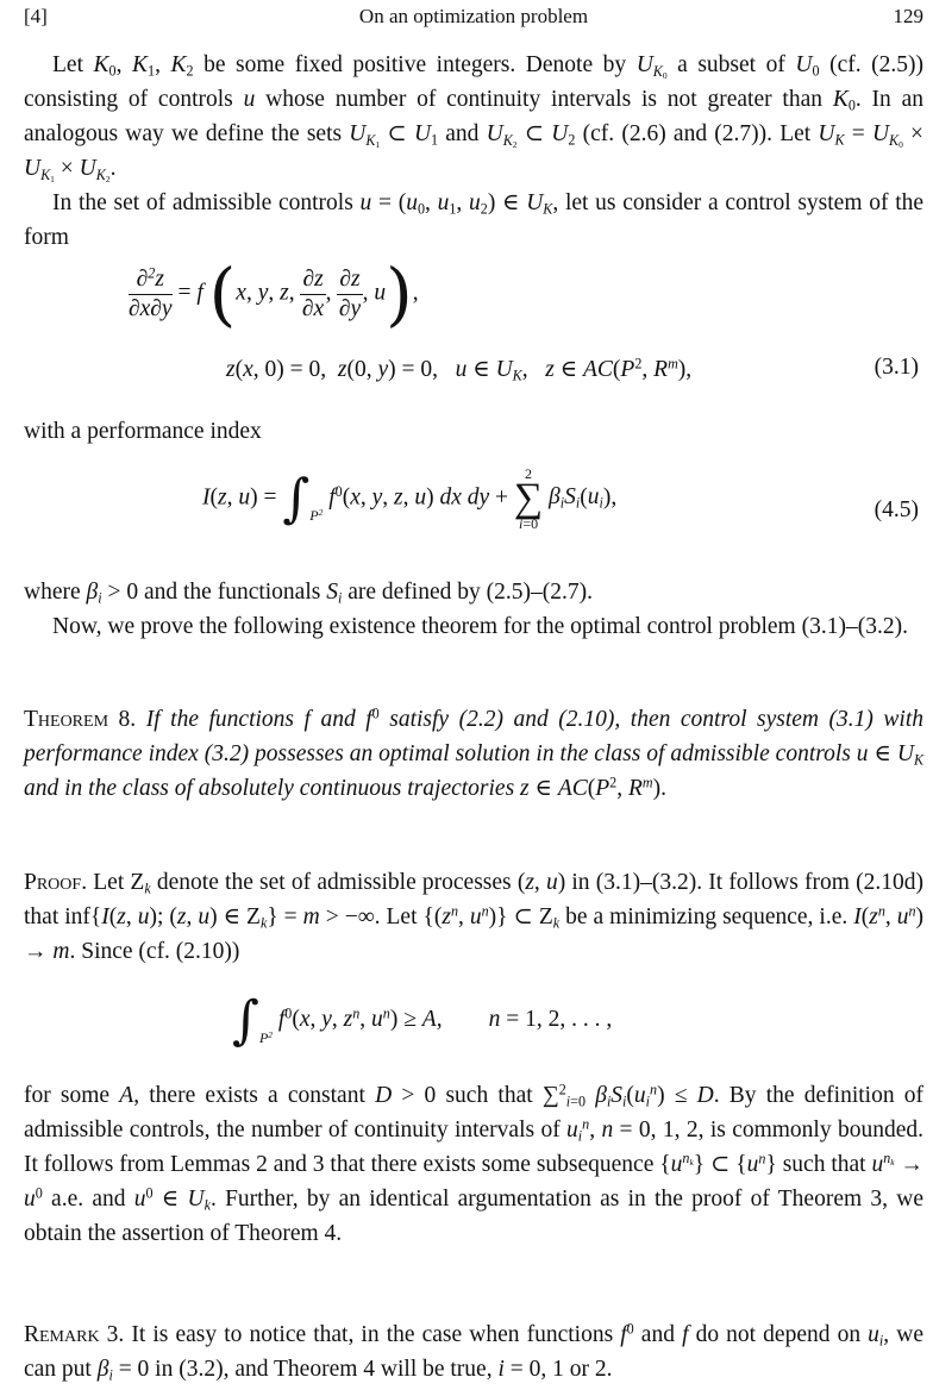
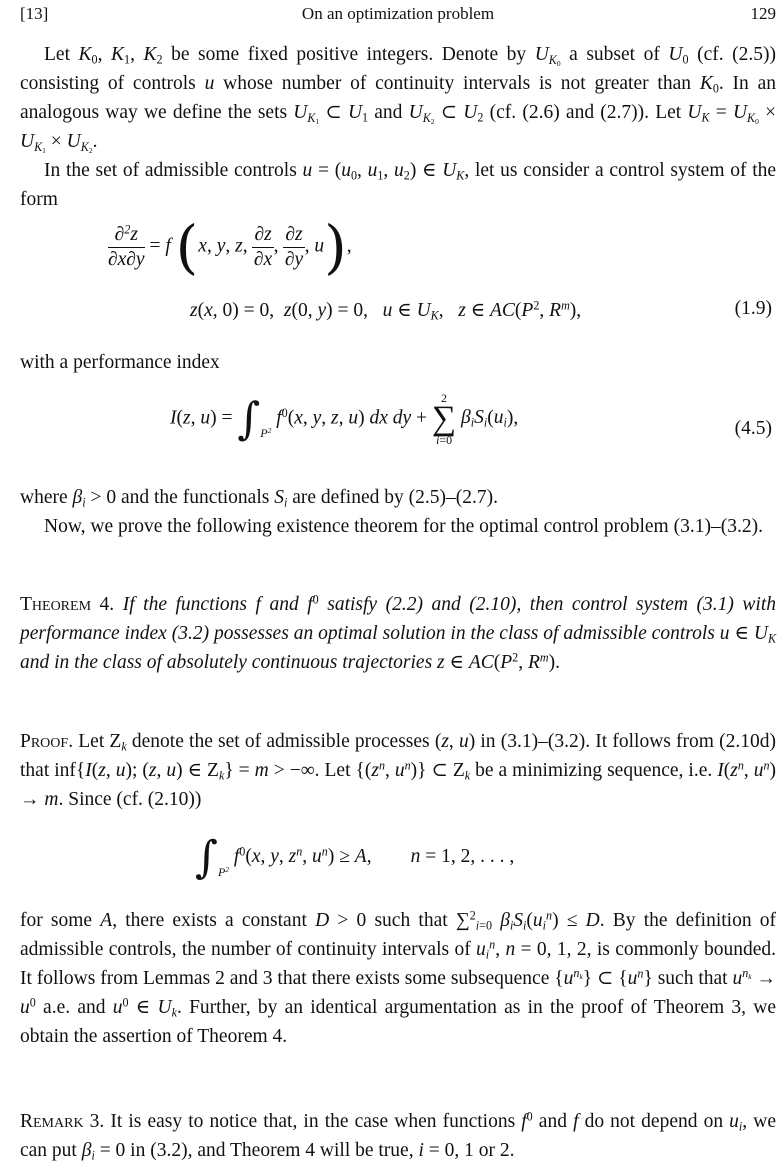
- [4]
+ [13]
  On an optimization problem
  129
  Let K0, K1, K2 be some fixed positive integers. Denote by UK0 a subset of U0 (cf. (2.5)) consisting of controls u whose number of continuity intervals is not greater than K0. In an analogous way we define the sets UK1 ⊂ U1 and UK2 ⊂ U2 (cf. (2.6) and (2.7)). Let UK = UK0 × UK1 × UK2.
  In the set of admissible controls u = (u0, u1, u2) ∈ UK, let us consider a control system of the form
  ∂2z
  ∂x∂y
  = f (x, y, z,
  ∂z
  ∂x
  ,
  ∂z
  ∂y
  , u),
  z(x, 0) = 0, z(0, y) = 0, u ∈ UK, z ∈ AC(P2, Rm),
- (3.1)
+ (1.9)
  with a performance index
  I(z, u) = ∫P2 f0(x, y, z, u) dx dy +
  2
  ∑
  i=0
  βiSi(ui),
  (4.5)
  where βi > 0 and the functionals Si are defined by (2.5)–(2.7).
  Now, we prove the following existence theorem for the optimal control problem (3.1)–(3.2).
- Theorem 8. If the functions f and f0 satisfy (2.2) and (2.10), then control system (3.1) with performance index (3.2) possesses an optimal solution in the class of admissible controls u ∈ UK and in the class of absolutely continuous trajectories z ∈ AC(P2, Rm).
+ Theorem 4. If the functions f and f0 satisfy (2.2) and (2.10), then control system (3.1) with performance index (3.2) possesses an optimal solution in the class of admissible controls u ∈ UK and in the class of absolutely continuous trajectories z ∈ AC(P2, Rm).
  Proof. Let Zk denote the set of admissible processes (z, u) in (3.1)–(3.2). It follows from (2.10d) that inf{I(z, u); (z, u) ∈ Zk} = m > −∞. Let {(zn, un)} ⊂ Zk be a minimizing sequence, i.e. I(zn, un) → m. Since (cf. (2.10))
  ∫P2 f0(x, y, zn, un) ≥ A, n = 1, 2, . . . ,
  for some A, there exists a constant D > 0 such that ∑2i=0 βiSi(uin) ≤ D. By the definition of admissible controls, the number of continuity intervals of uin, n = 0, 1, 2, is commonly bounded. It follows from Lemmas 2 and 3 that there exists some subsequence {unk} ⊂ {un} such that unk → u0 a.e. and u0 ∈ Uk. Further, by an identical argumentation as in the proof of Theorem 3, we obtain the assertion of Theorem 4.
  Remark 3. It is easy to notice that, in the case when functions f0 and f do not depend on ui, we can put βi = 0 in (3.2), and Theorem 4 will be true, i = 0, 1 or 2.
